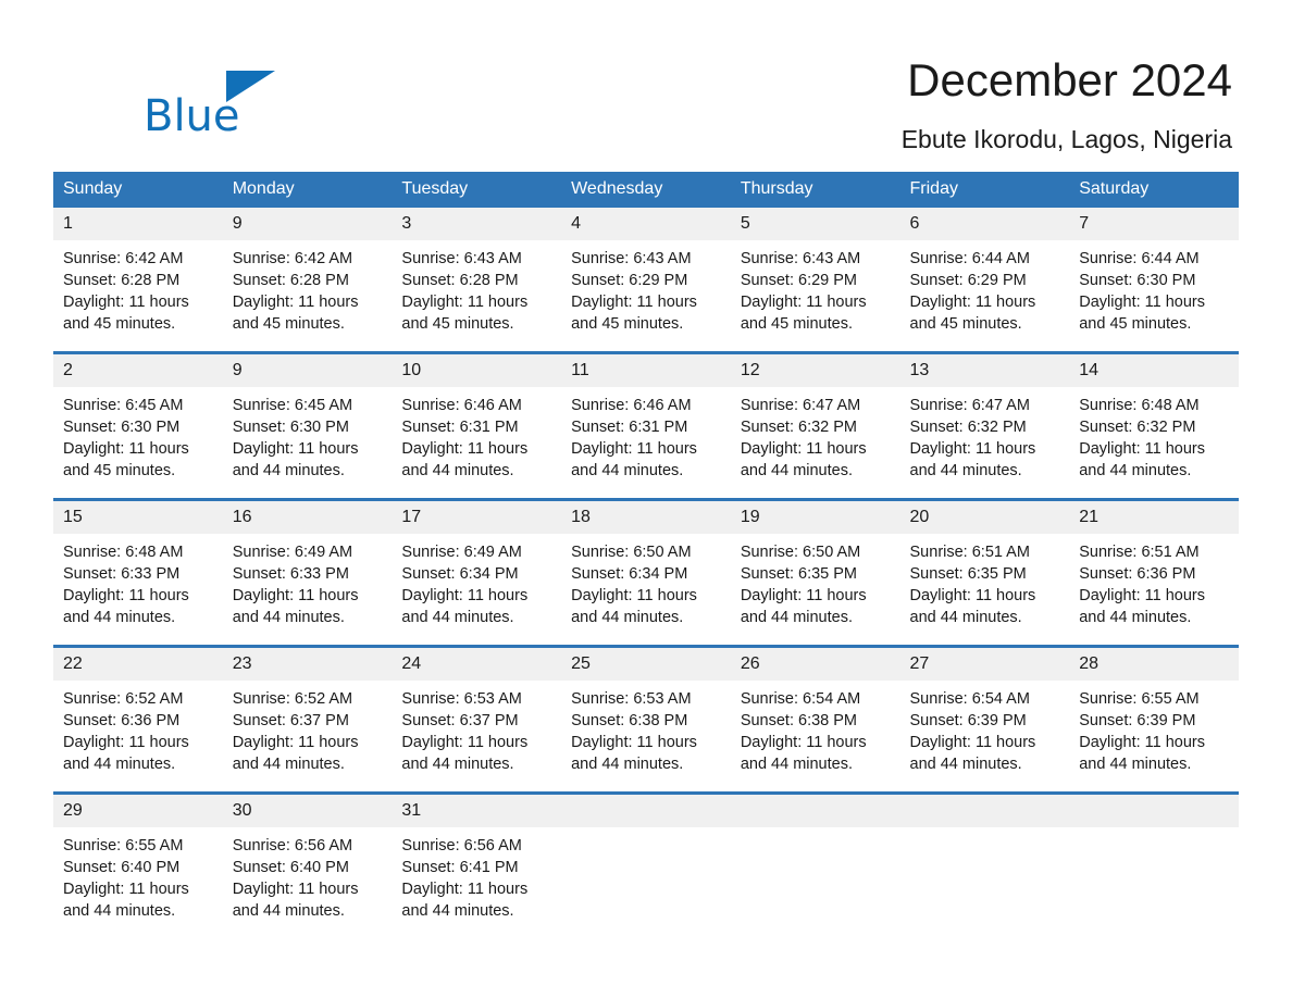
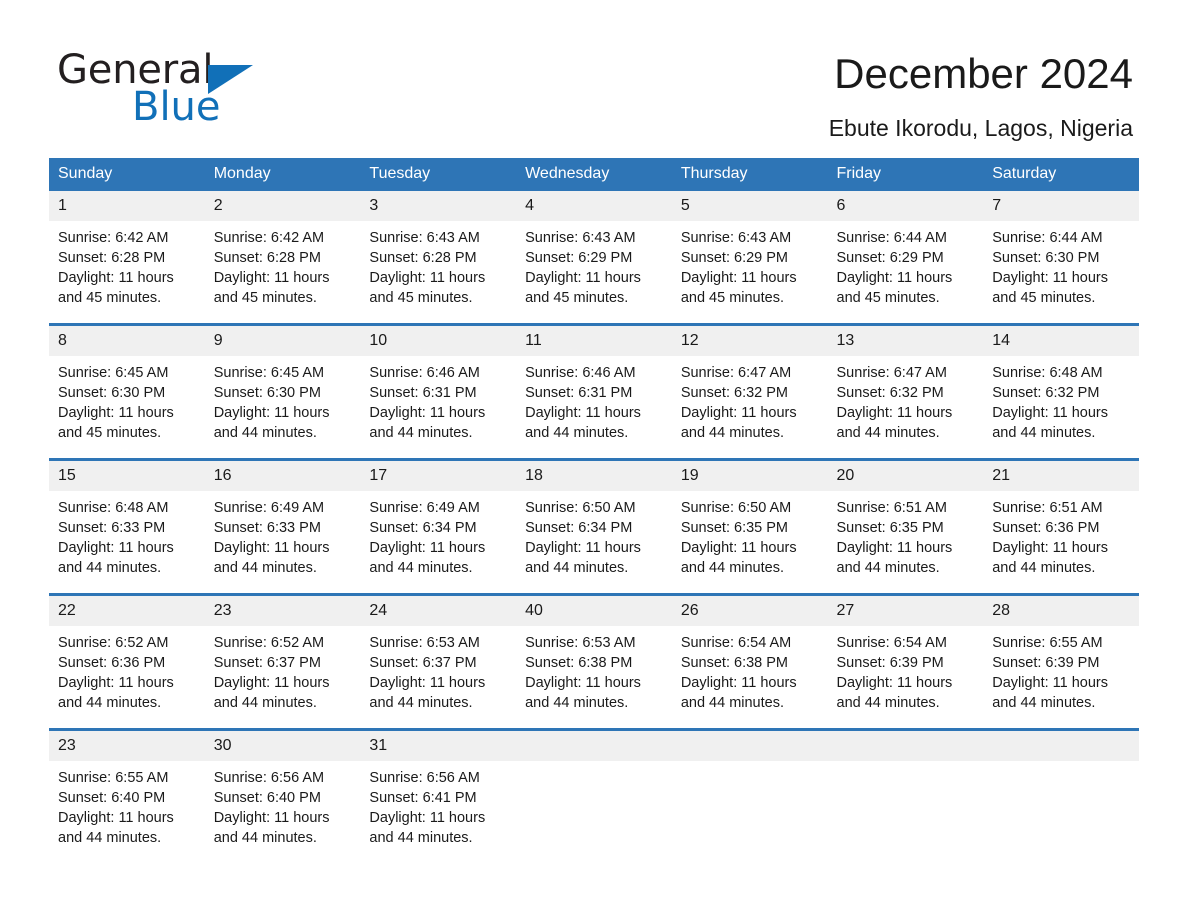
+ General
  Blue
  December 2024
  Ebute Ikorodu, Lagos, Nigeria
  Sunday	Monday	Tuesday	Wednesday	Thursday	Friday	Saturday
- 1 Sunrise: 6:42 AM Sunset: 6:28 PM Daylight: 11 hours and 45 minutes.	9 Sunrise: 6:42 AM Sunset: 6:28 PM Daylight: 11 hours and 45 minutes.	3 Sunrise: 6:43 AM Sunset: 6:28 PM Daylight: 11 hours and 45 minutes.	4 Sunrise: 6:43 AM Sunset: 6:29 PM Daylight: 11 hours and 45 minutes.	5 Sunrise: 6:43 AM Sunset: 6:29 PM Daylight: 11 hours and 45 minutes.	6 Sunrise: 6:44 AM Sunset: 6:29 PM Daylight: 11 hours and 45 minutes.	7 Sunrise: 6:44 AM Sunset: 6:30 PM Daylight: 11 hours and 45 minutes.
+ 1 Sunrise: 6:42 AM Sunset: 6:28 PM Daylight: 11 hours and 45 minutes.	2 Sunrise: 6:42 AM Sunset: 6:28 PM Daylight: 11 hours and 45 minutes.	3 Sunrise: 6:43 AM Sunset: 6:28 PM Daylight: 11 hours and 45 minutes.	4 Sunrise: 6:43 AM Sunset: 6:29 PM Daylight: 11 hours and 45 minutes.	5 Sunrise: 6:43 AM Sunset: 6:29 PM Daylight: 11 hours and 45 minutes.	6 Sunrise: 6:44 AM Sunset: 6:29 PM Daylight: 11 hours and 45 minutes.	7 Sunrise: 6:44 AM Sunset: 6:30 PM Daylight: 11 hours and 45 minutes.
- 2 Sunrise: 6:45 AM Sunset: 6:30 PM Daylight: 11 hours and 45 minutes.	9 Sunrise: 6:45 AM Sunset: 6:30 PM Daylight: 11 hours and 44 minutes.	10 Sunrise: 6:46 AM Sunset: 6:31 PM Daylight: 11 hours and 44 minutes.	11 Sunrise: 6:46 AM Sunset: 6:31 PM Daylight: 11 hours and 44 minutes.	12 Sunrise: 6:47 AM Sunset: 6:32 PM Daylight: 11 hours and 44 minutes.	13 Sunrise: 6:47 AM Sunset: 6:32 PM Daylight: 11 hours and 44 minutes.	14 Sunrise: 6:48 AM Sunset: 6:32 PM Daylight: 11 hours and 44 minutes.
+ 8 Sunrise: 6:45 AM Sunset: 6:30 PM Daylight: 11 hours and 45 minutes.	9 Sunrise: 6:45 AM Sunset: 6:30 PM Daylight: 11 hours and 44 minutes.	10 Sunrise: 6:46 AM Sunset: 6:31 PM Daylight: 11 hours and 44 minutes.	11 Sunrise: 6:46 AM Sunset: 6:31 PM Daylight: 11 hours and 44 minutes.	12 Sunrise: 6:47 AM Sunset: 6:32 PM Daylight: 11 hours and 44 minutes.	13 Sunrise: 6:47 AM Sunset: 6:32 PM Daylight: 11 hours and 44 minutes.	14 Sunrise: 6:48 AM Sunset: 6:32 PM Daylight: 11 hours and 44 minutes.
  15 Sunrise: 6:48 AM Sunset: 6:33 PM Daylight: 11 hours and 44 minutes.	16 Sunrise: 6:49 AM Sunset: 6:33 PM Daylight: 11 hours and 44 minutes.	17 Sunrise: 6:49 AM Sunset: 6:34 PM Daylight: 11 hours and 44 minutes.	18 Sunrise: 6:50 AM Sunset: 6:34 PM Daylight: 11 hours and 44 minutes.	19 Sunrise: 6:50 AM Sunset: 6:35 PM Daylight: 11 hours and 44 minutes.	20 Sunrise: 6:51 AM Sunset: 6:35 PM Daylight: 11 hours and 44 minutes.	21 Sunrise: 6:51 AM Sunset: 6:36 PM Daylight: 11 hours and 44 minutes.
- 22 Sunrise: 6:52 AM Sunset: 6:36 PM Daylight: 11 hours and 44 minutes.	23 Sunrise: 6:52 AM Sunset: 6:37 PM Daylight: 11 hours and 44 minutes.	24 Sunrise: 6:53 AM Sunset: 6:37 PM Daylight: 11 hours and 44 minutes.	25 Sunrise: 6:53 AM Sunset: 6:38 PM Daylight: 11 hours and 44 minutes.	26 Sunrise: 6:54 AM Sunset: 6:38 PM Daylight: 11 hours and 44 minutes.	27 Sunrise: 6:54 AM Sunset: 6:39 PM Daylight: 11 hours and 44 minutes.	28 Sunrise: 6:55 AM Sunset: 6:39 PM Daylight: 11 hours and 44 minutes.
+ 22 Sunrise: 6:52 AM Sunset: 6:36 PM Daylight: 11 hours and 44 minutes.	23 Sunrise: 6:52 AM Sunset: 6:37 PM Daylight: 11 hours and 44 minutes.	24 Sunrise: 6:53 AM Sunset: 6:37 PM Daylight: 11 hours and 44 minutes.	40 Sunrise: 6:53 AM Sunset: 6:38 PM Daylight: 11 hours and 44 minutes.	26 Sunrise: 6:54 AM Sunset: 6:38 PM Daylight: 11 hours and 44 minutes.	27 Sunrise: 6:54 AM Sunset: 6:39 PM Daylight: 11 hours and 44 minutes.	28 Sunrise: 6:55 AM Sunset: 6:39 PM Daylight: 11 hours and 44 minutes.
- 29 Sunrise: 6:55 AM Sunset: 6:40 PM Daylight: 11 hours and 44 minutes.	30 Sunrise: 6:56 AM Sunset: 6:40 PM Daylight: 11 hours and 44 minutes.	31 Sunrise: 6:56 AM Sunset: 6:41 PM Daylight: 11 hours and 44 minutes.
+ 23 Sunrise: 6:55 AM Sunset: 6:40 PM Daylight: 11 hours and 44 minutes.	30 Sunrise: 6:56 AM Sunset: 6:40 PM Daylight: 11 hours and 44 minutes.	31 Sunrise: 6:56 AM Sunset: 6:41 PM Daylight: 11 hours and 44 minutes.
